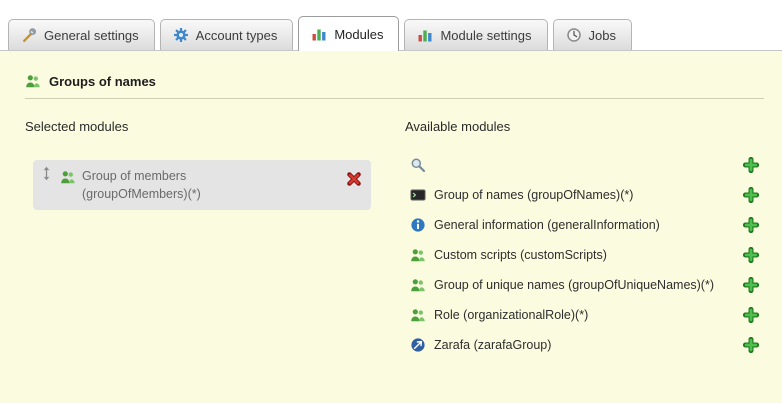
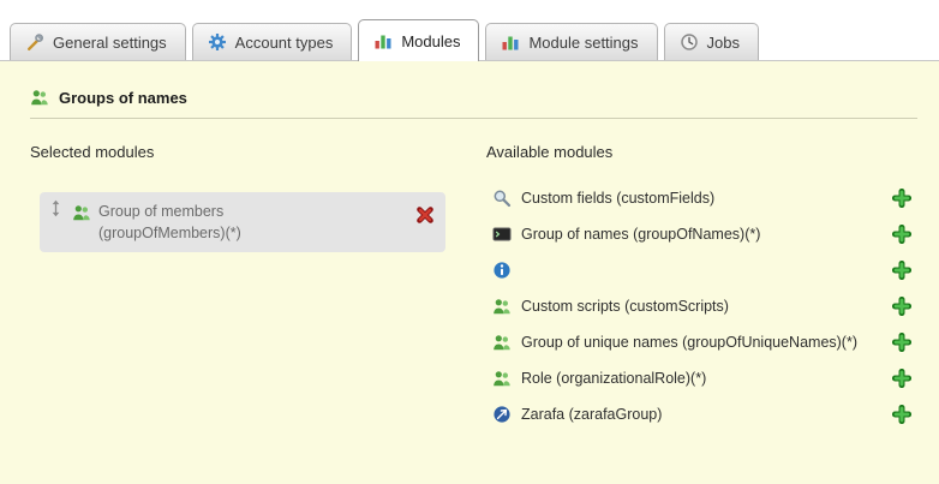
  General settings
  Account types
  Modules
  Module settings
  Jobs
  Groups of names
  Selected modules
  Group of members (groupOfMembers)(*)
  Available modules
+ Custom fields (customFields)
  Group of names (groupOfNames)(*)
- General information (generalInformation)
  Custom scripts (customScripts)
  Group of unique names (groupOfUniqueNames)(*)
  Role (organizationalRole)(*)
  Zarafa (zarafaGroup)
